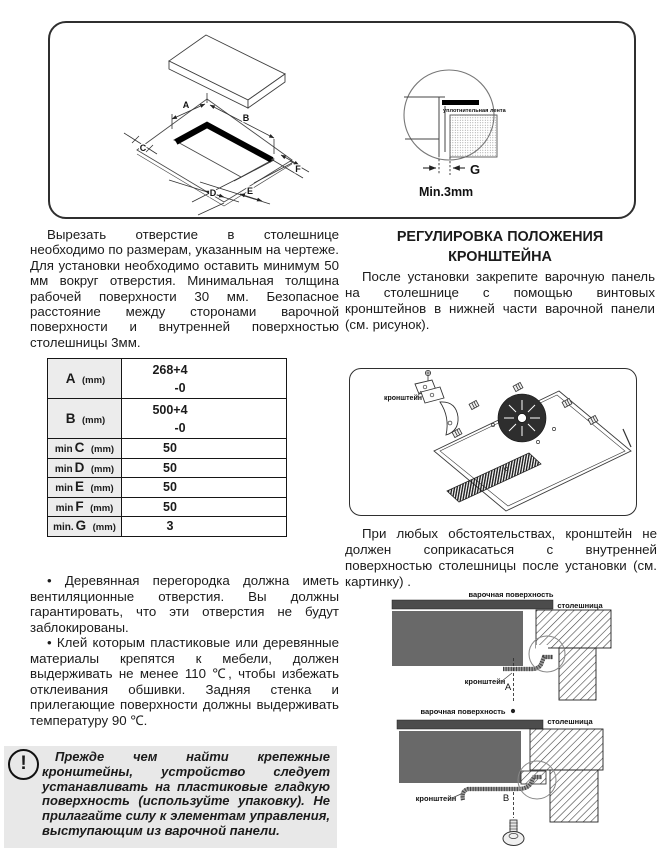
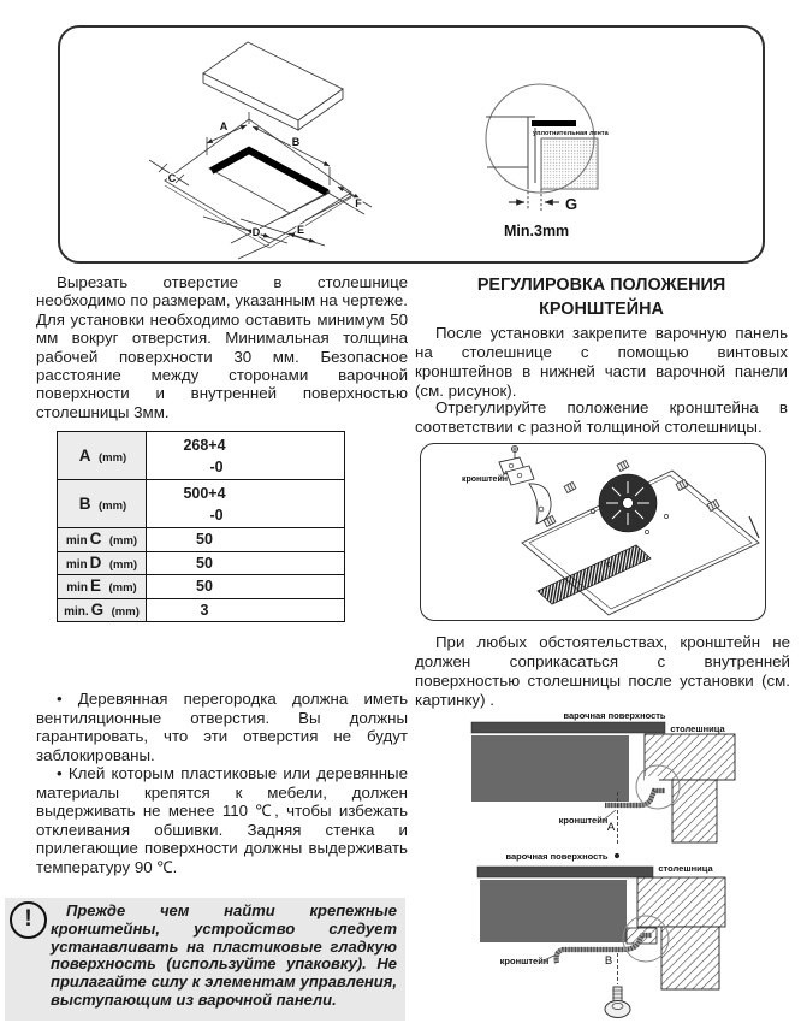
  A
  B
  C
  D
  E
  F
  G
  Min.3mm
  Вырезать отверстие в столешнице необходимо по размерам, указанным на чертеже. Для установки необходимо оставить минимум 50 мм вокруг отверстия. Минимальная толщина рабочей поверхности 30 мм. Безопасное расстояние между сторонами варочной поверхности и внутренней поверхностью столешницы 3мм.
  A (mm)	268+4-0
  B (mm)	500+4-0
  min C (mm)	50
  min D (mm)	50
  min E (mm)	50
- min F (mm)	50
  min. G (mm)	3
  • Деревянная перегородка должна иметь вентиляционные отверстия. Вы должны гарантировать, что эти отверстия не будут заблокированы.
  • Клей которым пластиковые или деревянные материалы крепятся к мебели, должен выдерживать не менее 110 ℃, чтобы избежать отклеивания обшивки. Задняя стенка и прилегающие поверхности должны выдерживать температуру 90 ℃.
  !
  Прежде чем найти крепежные кронштейны, устройство следует устанавливать на пластиковые гладкую поверхность (используйте упаковку). Не прилагайте силу к элементам управления, выступающим из варочной панели.
  РЕГУЛИРОВКА ПОЛОЖЕНИЯ
  КРОНШТЕЙНА
  После установки закрепите варочную панель на столешнице с помощью винтовых кронштейнов в нижней части варочной панели (см. рисунок).
+ Отрегулируйте положение кронштейна в соответствии с разной толщиной столешницы.
  При любых обстоятельствах, кронштейн не должен соприкасаться с внутренней поверхностью столешницы после установки (см. картинку) .
  варочная поверхность
  столешница
  кронштейн
  A
  варочная поверхность
  столешница
  кронштейн
  B
